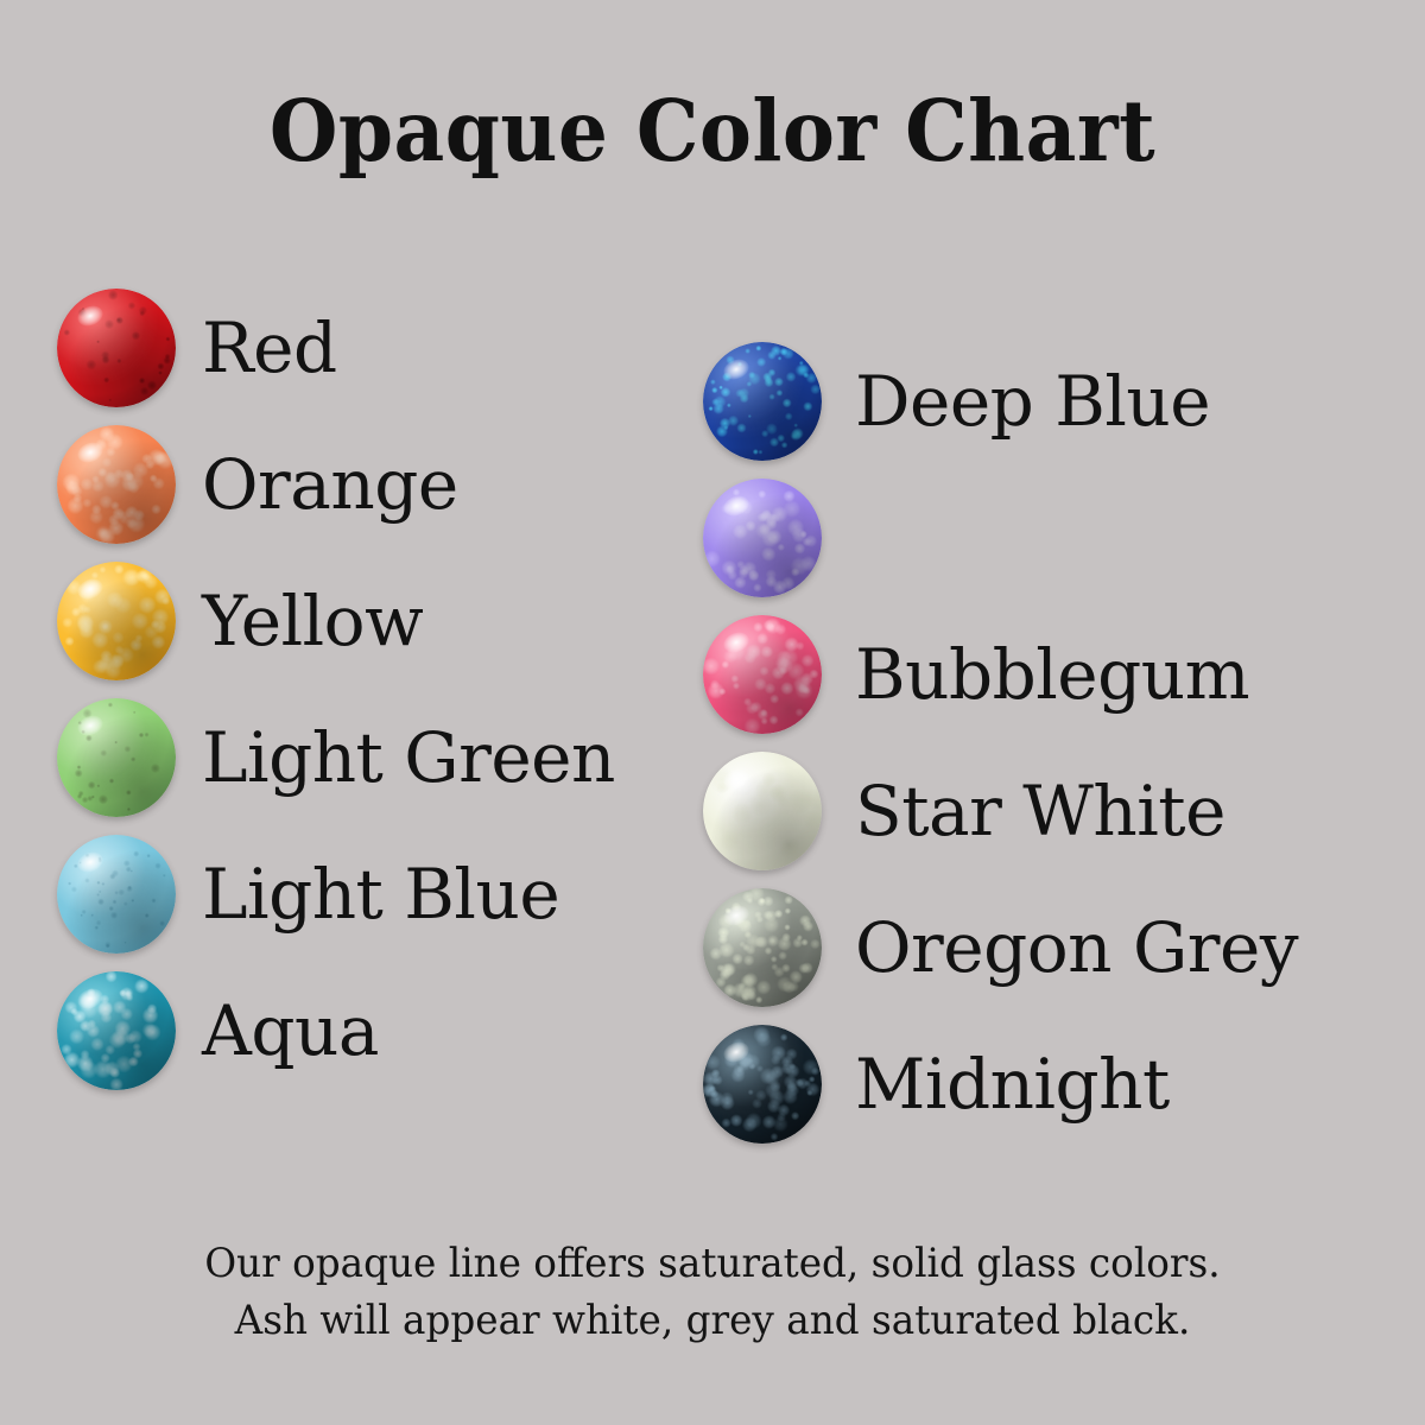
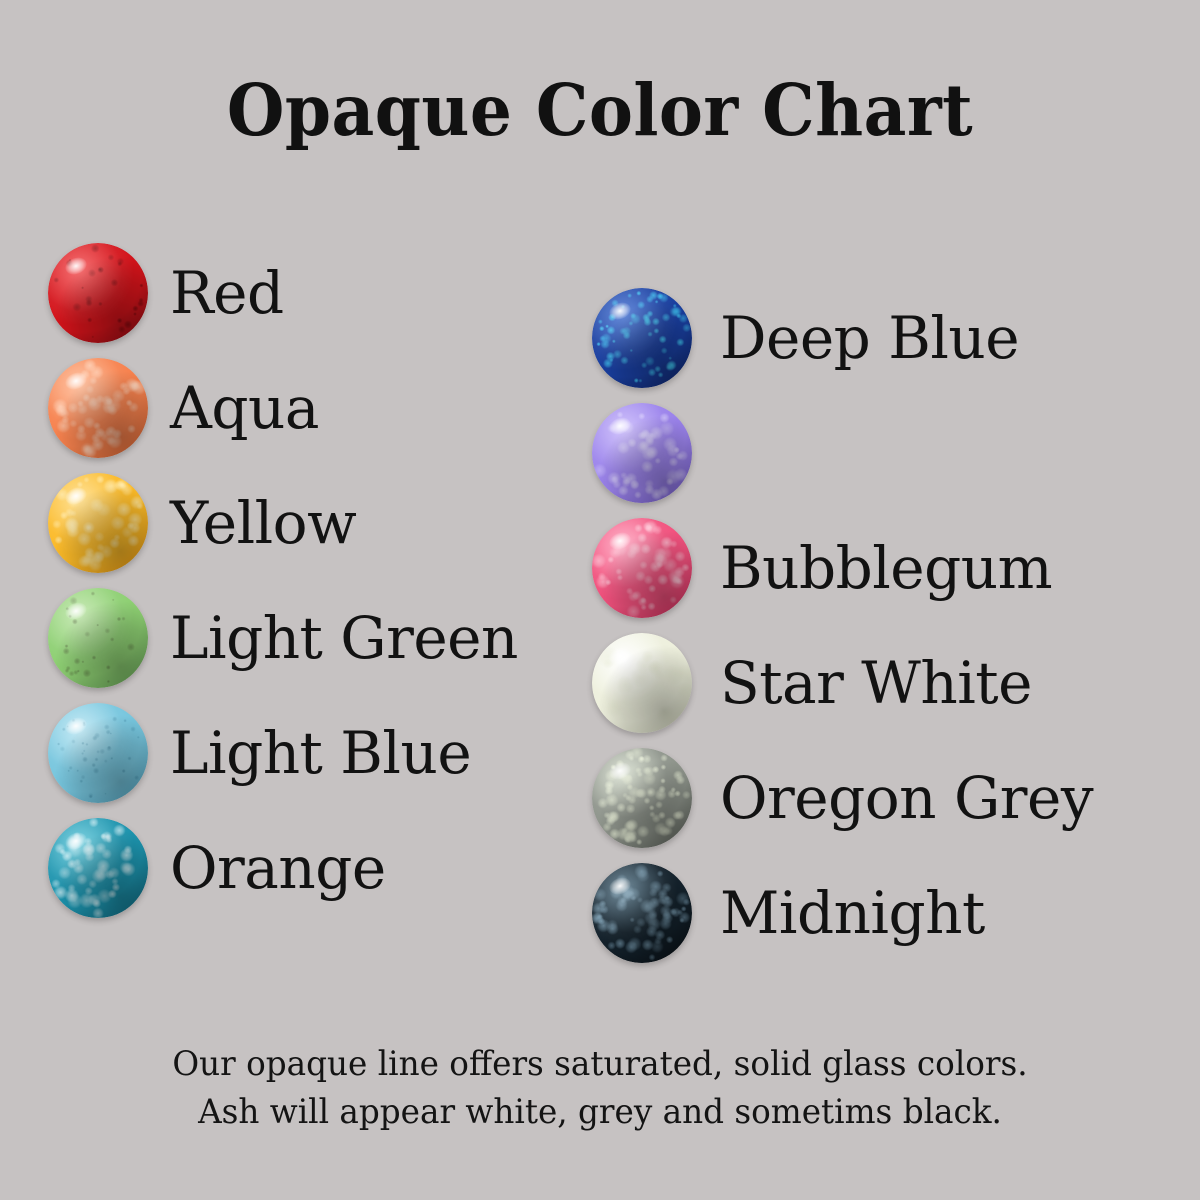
  Opaque Color Chart
  Red
- Orange
+ Aqua
  Yellow
  Light Green
  Light Blue
- Aqua
+ Orange
  Deep Blue
  Bubblegum
  Star White
  Oregon Grey
  Midnight
  Our opaque line offers saturated, solid glass colors.
- Ash will appear white, grey and saturated black.
+ Ash will appear white, grey and sometims black.
